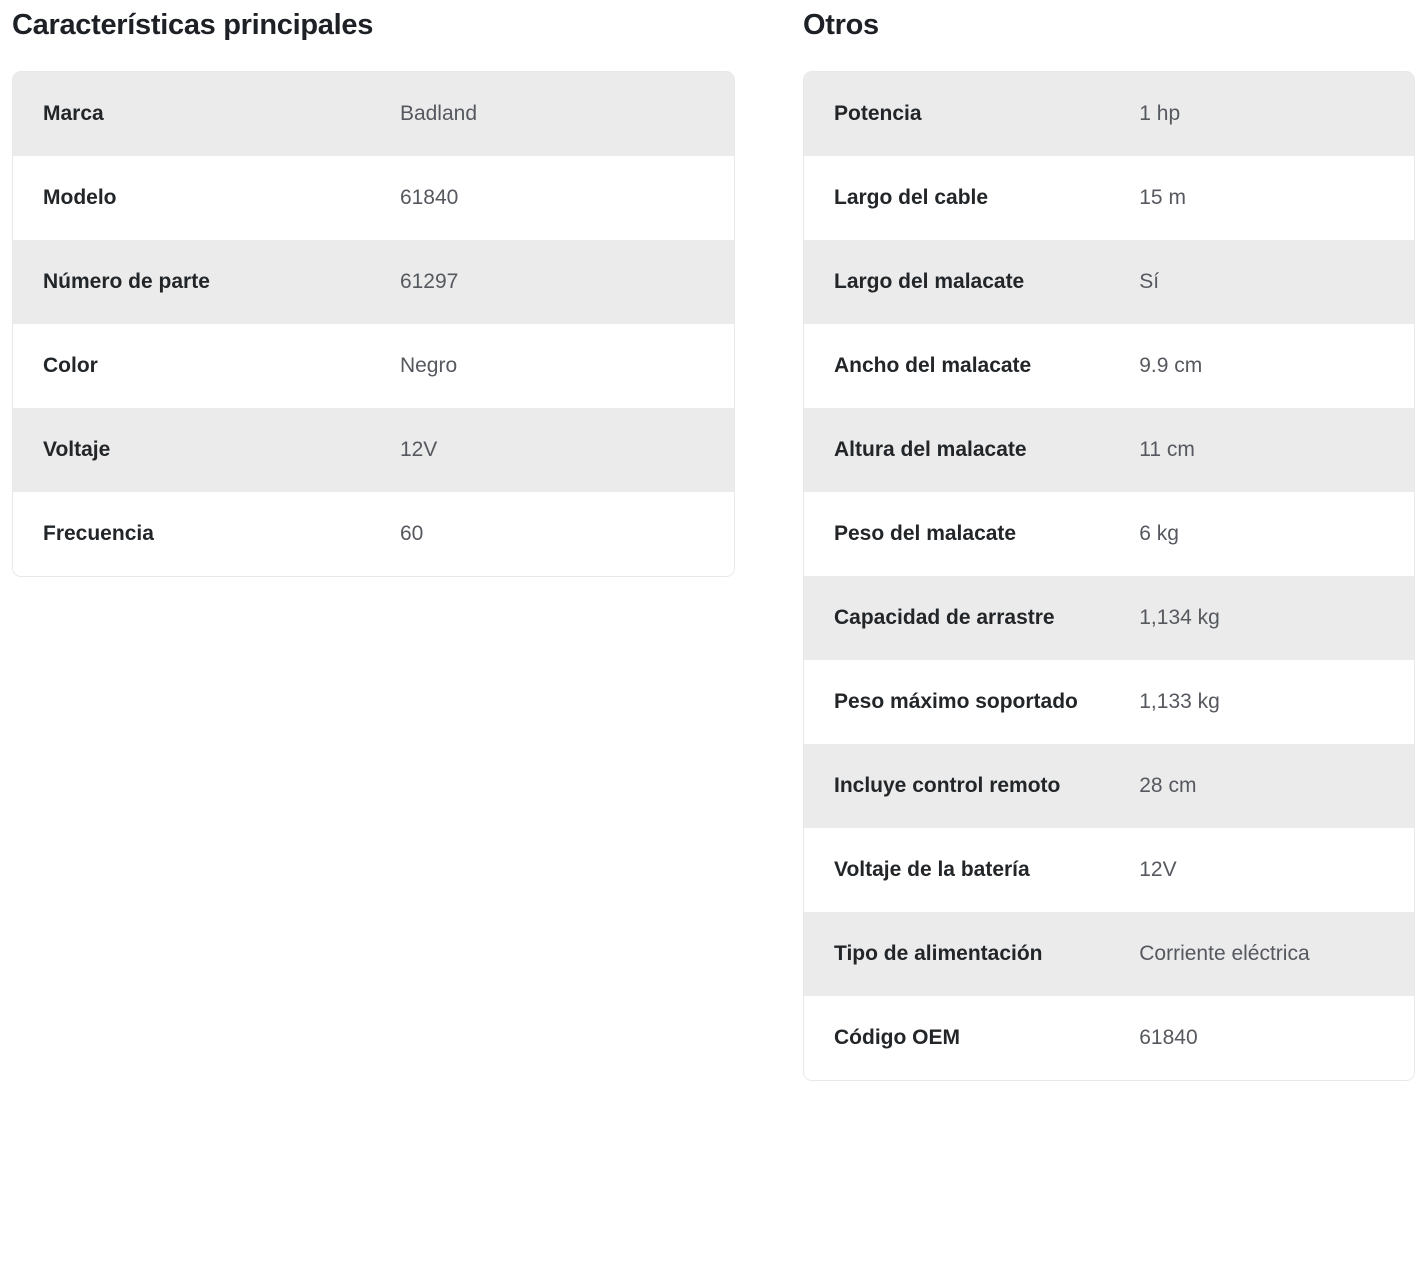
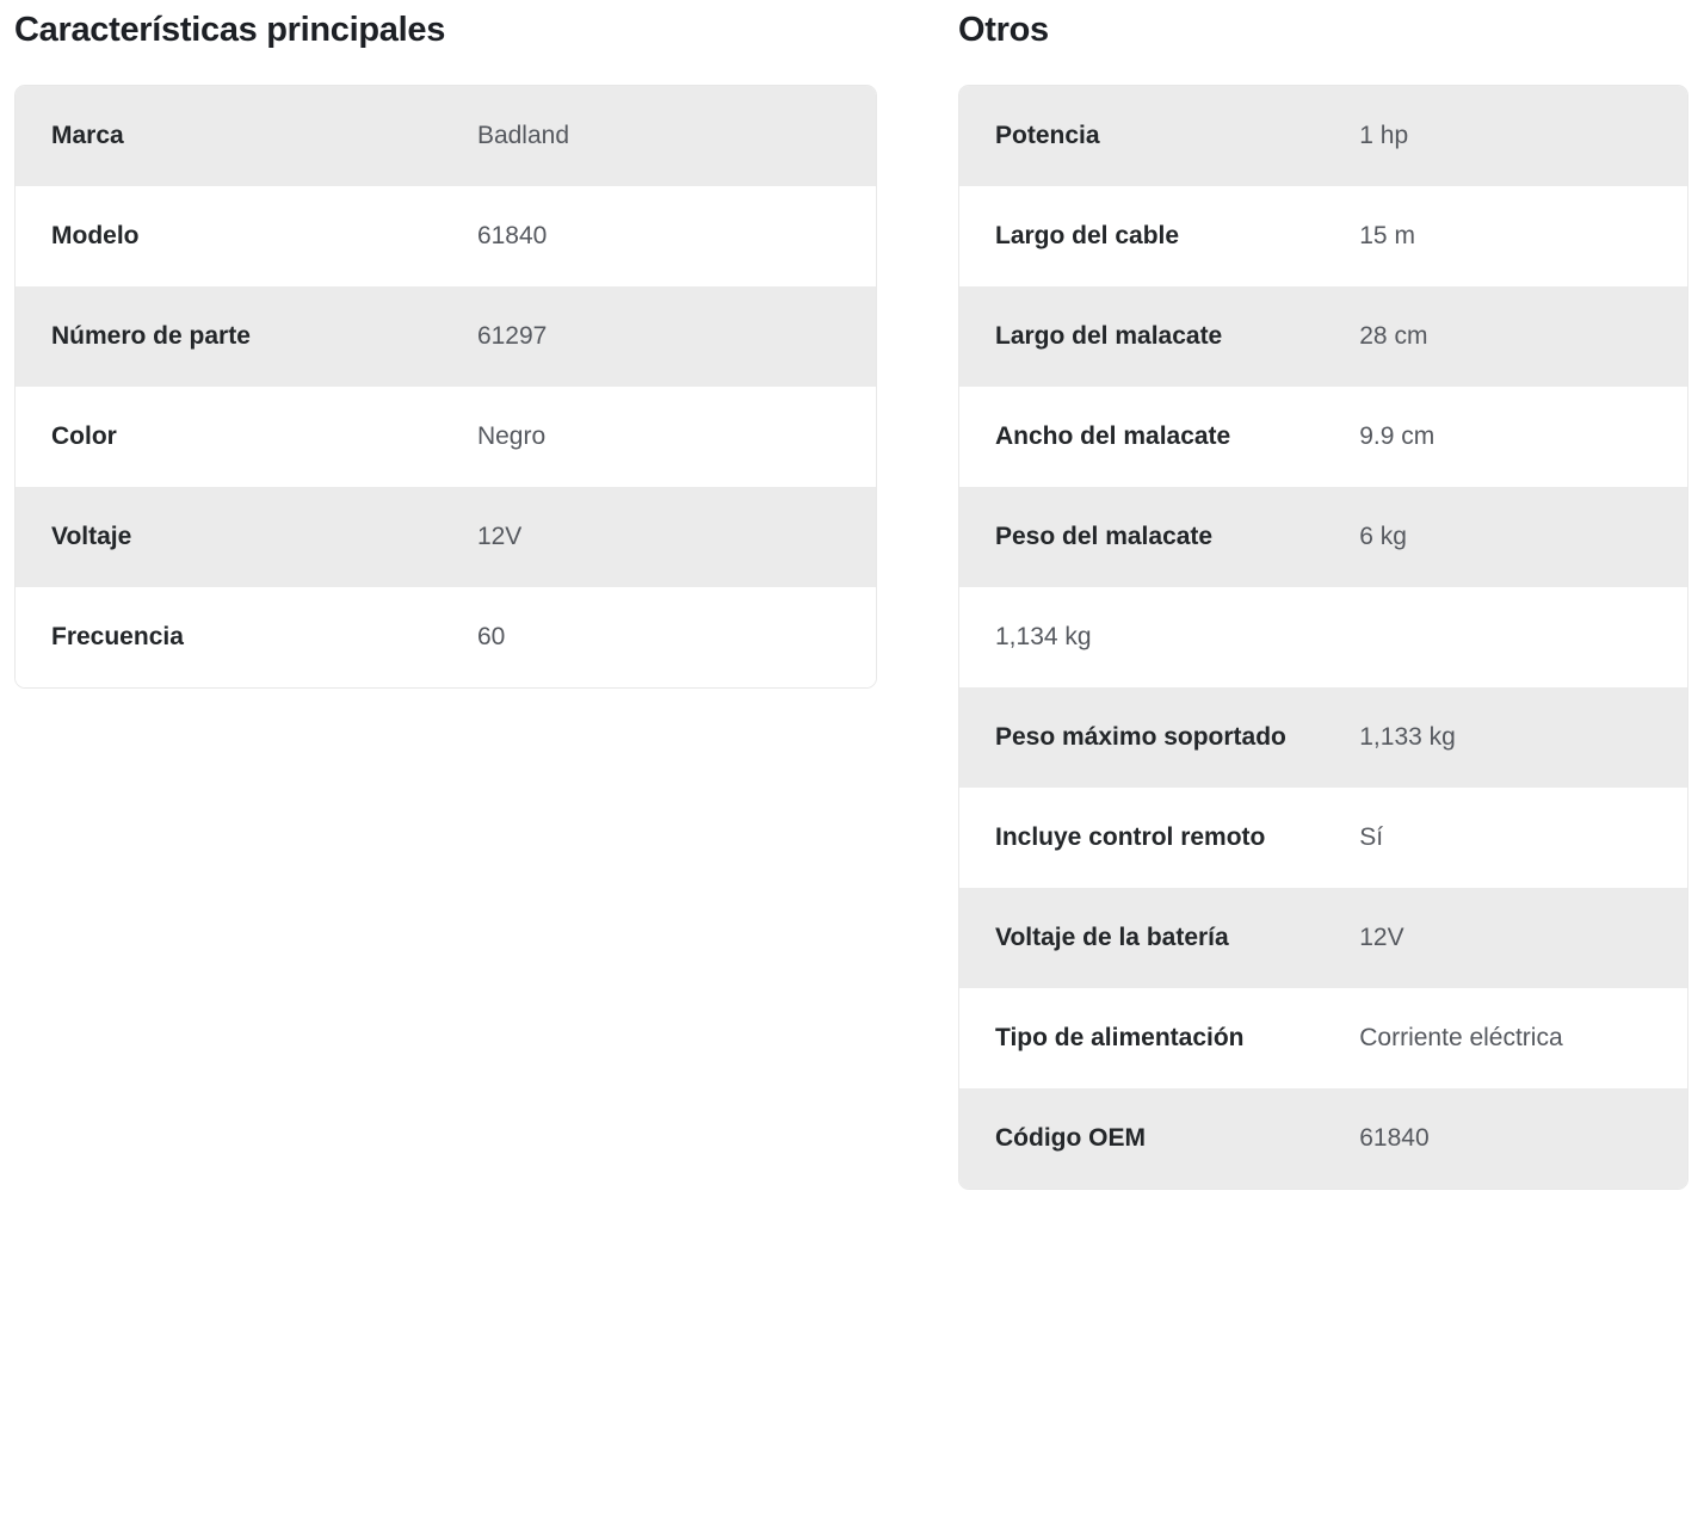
  Características principales
  Marca
  Badland
  Modelo
  61840
  Número de parte
  61297
  Color
  Negro
  Voltaje
  12V
  Frecuencia
  60
  Otros
  Potencia
  1 hp
  Largo del cable
  15 m
  Largo del malacate
- Sí
+ 28 cm
  Ancho del malacate
  9.9 cm
- Altura del malacate
- 11 cm
  Peso del malacate
  6 kg
- Capacidad de arrastre
  1,134 kg
  Peso máximo soportado
  1,133 kg
  Incluye control remoto
- 28 cm
+ Sí
  Voltaje de la batería
  12V
  Tipo de alimentación
  Corriente eléctrica
  Código OEM
  61840
